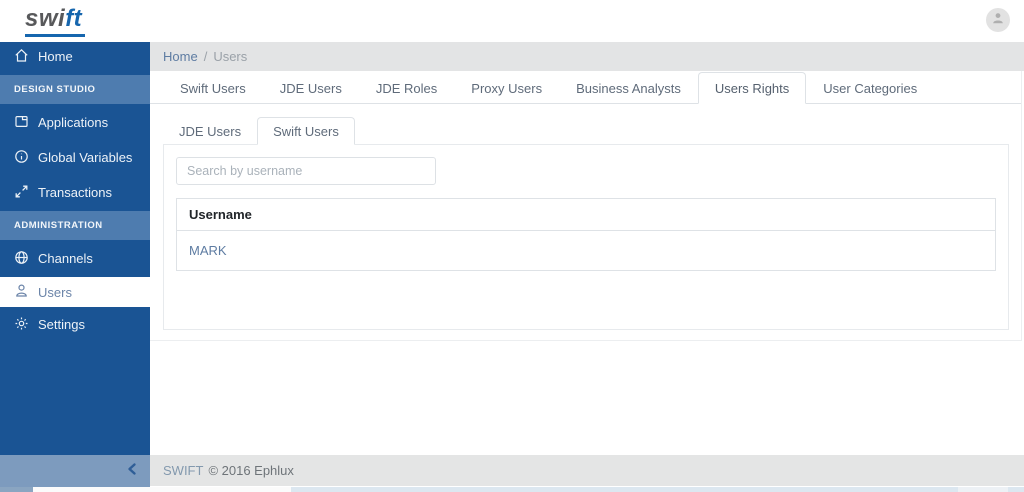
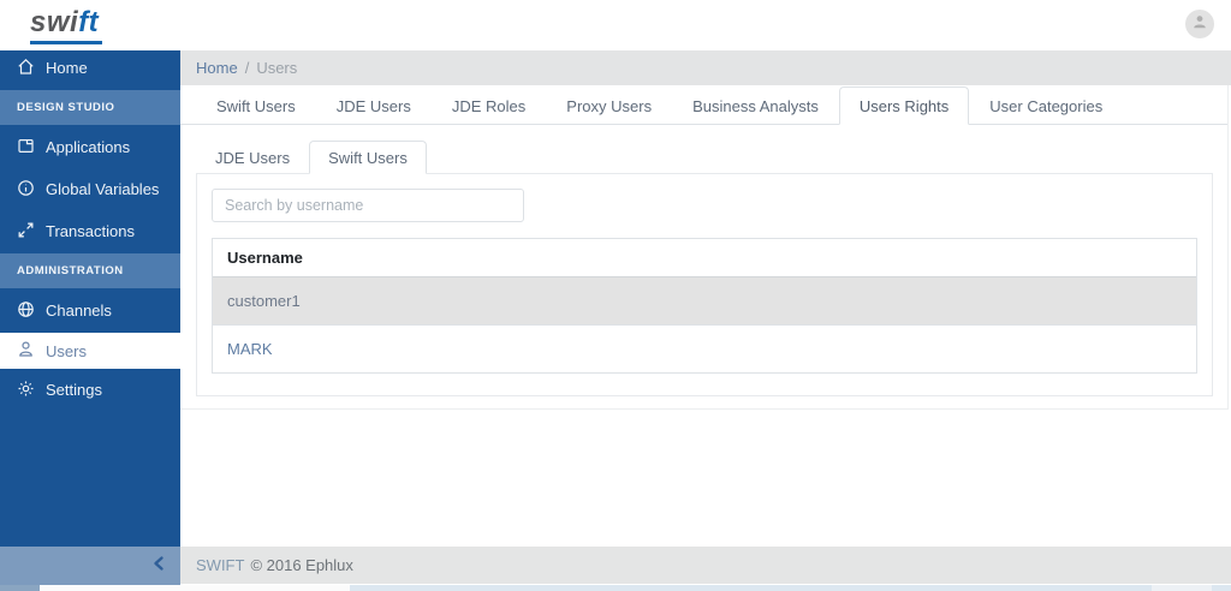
  swift
  Home
  DESIGN STUDIO
  Applications
  Global Variables
  Transactions
  ADMINISTRATION
  Channels
  Users
  Settings
  Home
  /
  Users
  Swift Users
  JDE Users
  JDE Roles
  Proxy Users
  Business Analysts
  Users Rights
  User Categories
  JDE Users
  Swift Users
  Search by username
  Username
+ customer1
  MARK
  SWIFT
  © 2016 Ephlux
